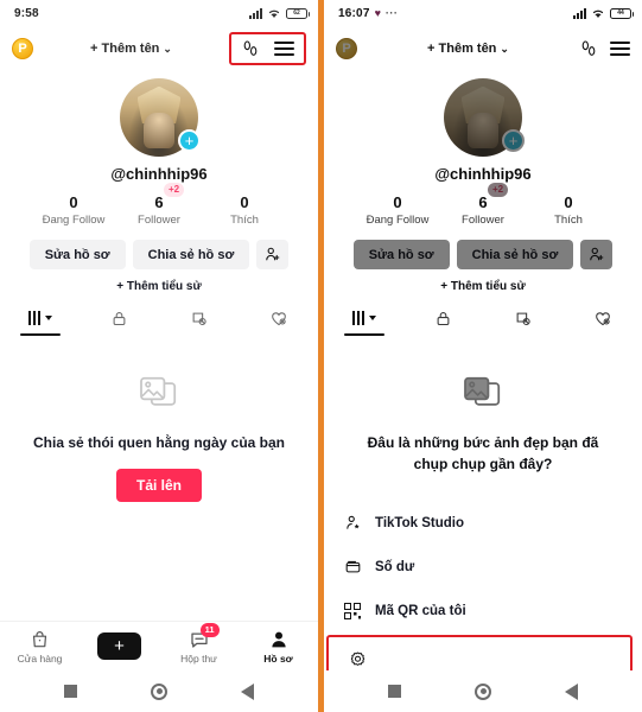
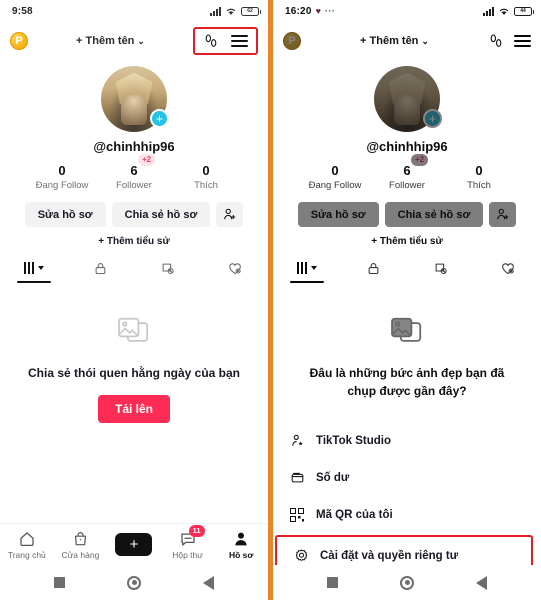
  9:58
  P
  + Thêm tên
  ⌄
  +
  @chinhhip96
  0
  Đang Follow
  +2
  6
  Follower
  0
  Thích
  Sửa hồ sơ
  Chia sẻ hồ sơ
  + Thêm tiểu sử
  Chia sẻ thói quen hằng ngày của bạn
  Tải lên
+ Trang chủ
  Cửa hàng
  +
  11
  Hộp thư
  Hồ sơ
- 16:07
+ 16:20
  ♥
  ···
  P
  + Thêm tên
  ⌄
  +
  @chinhhip96
  0
  Đang Follow
  +2
  6
  Follower
  0
  Thích
  Sửa hồ sơ
  Chia sẻ hồ sơ
  + Thêm tiểu sử
- Đâu là những bức ảnh đẹp bạn đã chụp chụp gần đây?
+ Đâu là những bức ảnh đẹp bạn đã chụp được gần đây?
  TikTok Studio
  Số dư
  Mã QR của tôi
+ Cài đặt và quyền riêng tư
